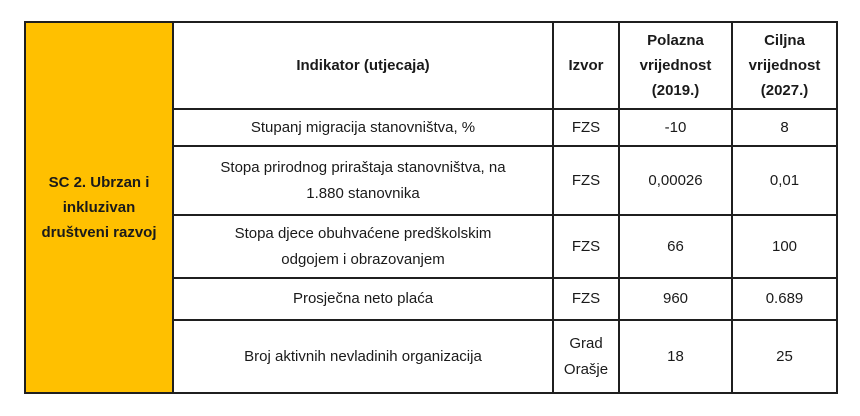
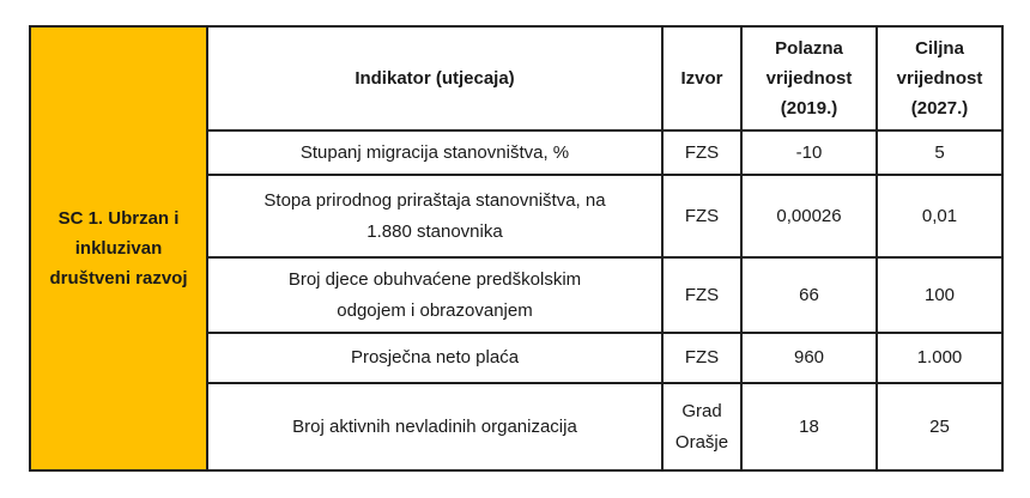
- SC 2. Ubrzan i inkluzivan društveni razvoj	Indikator (utjecaja)	Izvor	Polazna vrijednost (2019.)	Ciljna vrijednost (2027.)
+ SC 1. Ubrzan i inkluzivan društveni razvoj	Indikator (utjecaja)	Izvor	Polazna vrijednost (2019.)	Ciljna vrijednost (2027.)
- Stupanj migracija stanovništva, %	FZS	-10	8
+ Stupanj migracija stanovništva, %	FZS	-10	5
  Stopa prirodnog priraštaja stanovništva, na 1.880 stanovnika	FZS	0,00026	0,01
- Stopa djece obuhvaćene predškolskim odgojem i obrazovanjem	FZS	66	100
+ Broj djece obuhvaćene predškolskim odgojem i obrazovanjem	FZS	66	100
- Prosječna neto plaća	FZS	960	0.689
+ Prosječna neto plaća	FZS	960	1.000
  Broj aktivnih nevladinih organizacija	Grad Orašje	18	25
